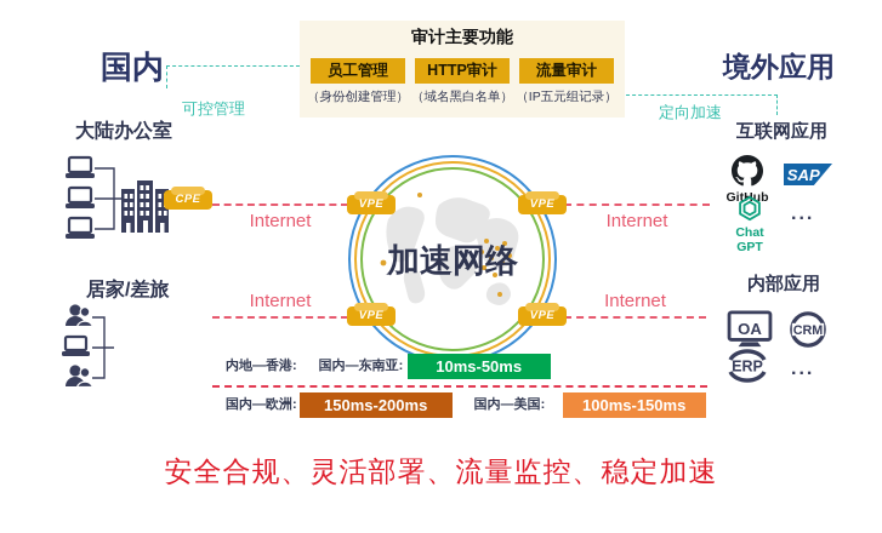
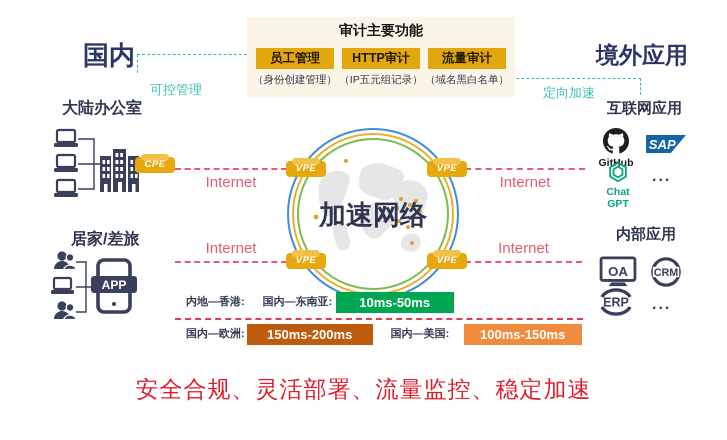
  国内
  境外应用
  大陆办公室
  居家/差旅
  互联网应用
  内部应用
  审计主要功能
  员工管理
  （身份创建管理）
  HTTP审计
- （域名黑白名单）
+ （IP五元组记录）
  流量审计
- （IP五元组记录）
+ （域名黑白名单）
  可控管理
  定向加速
+ APP
  CPE
  加速网络
  VPE
  VPE
  VPE
  VPE
  Internet
  Internet
  Internet
  Internet
  内地—香港:
  国内—东南亚:
  10ms-50ms
  国内—欧洲:
  150ms-200ms
  国内—美国:
  100ms-150ms
  Gitub
  SAP
  Chat GPT
  ...
  OA
  CRM
  ERP
  ...
  安全合规、灵活部署、流量监控、稳定加速
